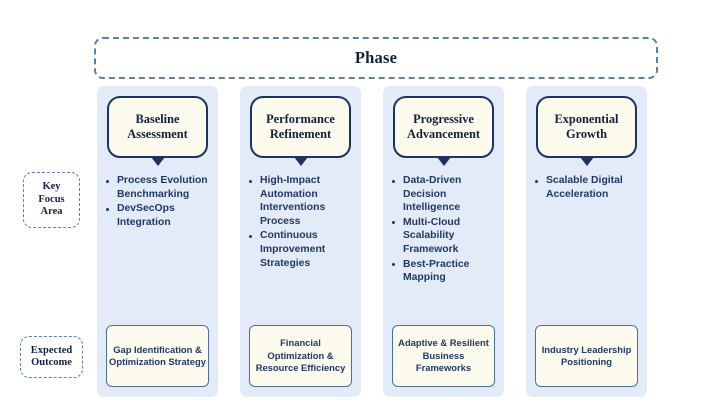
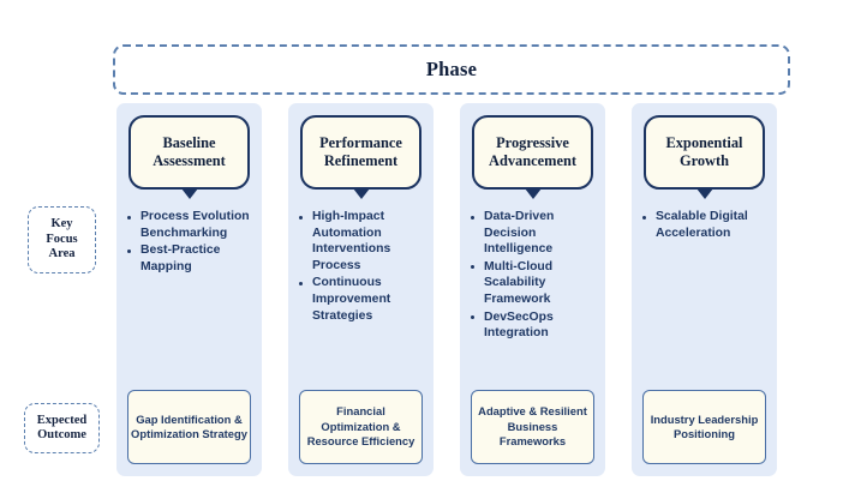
  Phase
  Key
  Focus
  Area
  Expected
  Outcome
  Baseline
  Assessment
  Process Evolution Benchmarking
- DevSecOps Integration
+ Best-Practice Mapping
  Gap Identification & Optimization Strategy
  Performance
  Refinement
  High-Impact Automation Interventions Process
  Continuous Improvement Strategies
  Financial Optimization & Resource Efficiency
  Progressive
  Advancement
  Data-Driven Decision Intelligence
  Multi-Cloud Scalability Framework
- Best-Practice Mapping
+ DevSecOps Integration
  Adaptive & Resilient Business Frameworks
  Exponential
  Growth
  Scalable Digital Acceleration
  Industry Leadership Positioning
